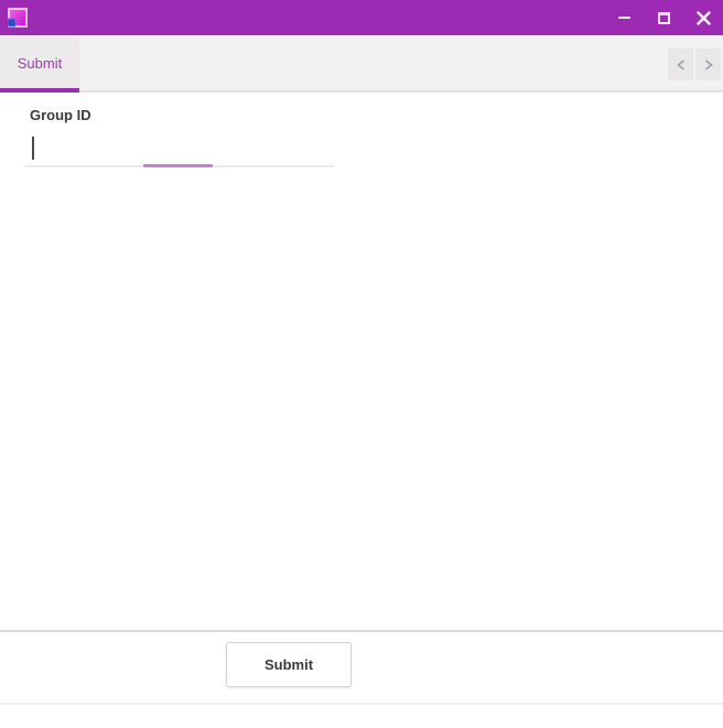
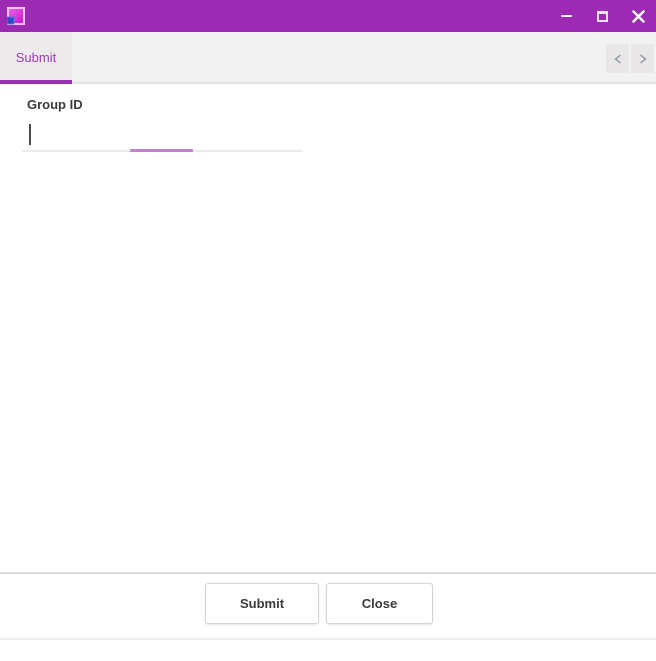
  Submit
  Group ID
  Submit
+ Close
